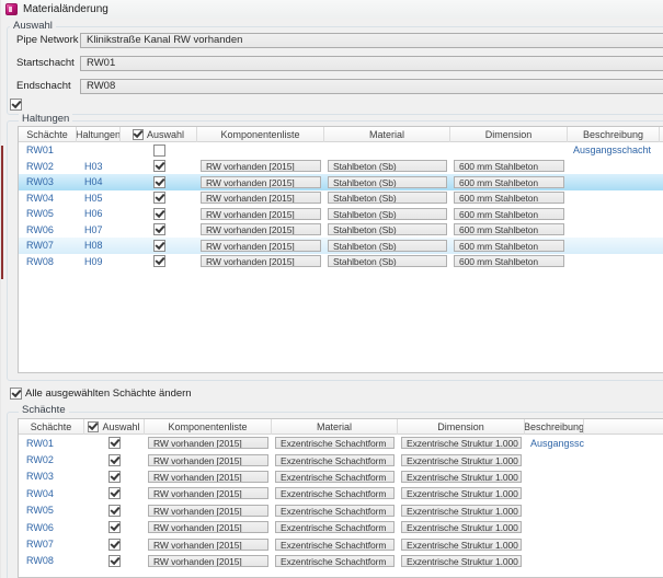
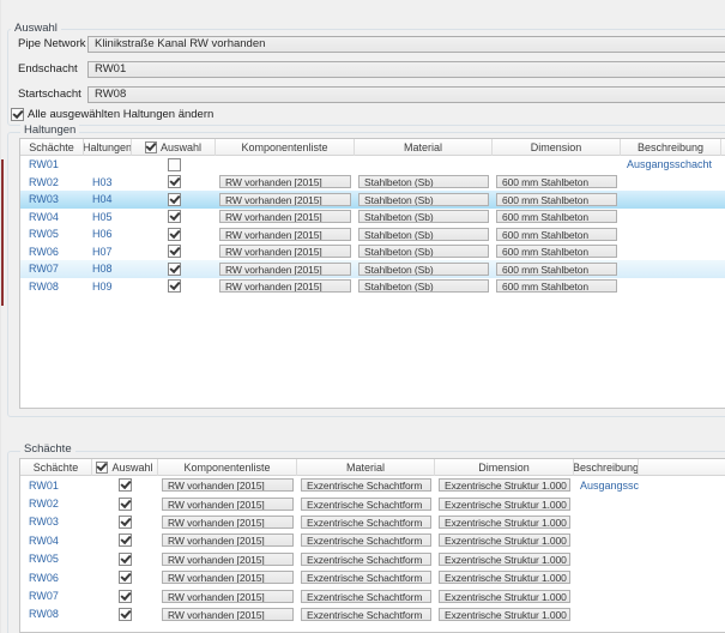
- Materialänderung
  Auswahl
  Pipe Network
  Klinikstraße Kanal RW vorhanden
- Startschacht
+ Endschacht
  RW01
- Endschacht
+ Startschacht
  RW08
+ Alle ausgewählten Haltungen ändern
  Haltungen
  Schächte
  Haltungen
  Auswahl
  Komponentenliste
  Material
  Dimension
  Beschreibung
  RW01
  Ausgangsschacht
  RW02
  H03
  RW vorhanden [2015]
  Stahlbeton (Sb)
  600 mm Stahlbeton
  RW03
  H04
  RW vorhanden [2015]
  Stahlbeton (Sb)
  600 mm Stahlbeton
  RW04
  H05
  RW vorhanden [2015]
  Stahlbeton (Sb)
  600 mm Stahlbeton
  RW05
  H06
  RW vorhanden [2015]
  Stahlbeton (Sb)
  600 mm Stahlbeton
  RW06
  H07
  RW vorhanden [2015]
  Stahlbeton (Sb)
  600 mm Stahlbeton
  RW07
  H08
  RW vorhanden [2015]
  Stahlbeton (Sb)
  600 mm Stahlbeton
  RW08
  H09
  RW vorhanden [2015]
  Stahlbeton (Sb)
  600 mm Stahlbeton
- Alle ausgewählten Schächte ändern
  Schächte
  Schächte
  Auswahl
  Komponentenliste
  Material
  Dimension
  Beschreibung
  RW01
  RW vorhanden [2015]
  Exzentrische Schachtform
  Exzentrische Struktur 1.000
  Ausgangssc
  RW02
  RW vorhanden [2015]
  Exzentrische Schachtform
  Exzentrische Struktur 1.000
  RW03
  RW vorhanden [2015]
  Exzentrische Schachtform
  Exzentrische Struktur 1.000
  RW04
  RW vorhanden [2015]
  Exzentrische Schachtform
  Exzentrische Struktur 1.000
  RW05
  RW vorhanden [2015]
  Exzentrische Schachtform
  Exzentrische Struktur 1.000
  RW06
  RW vorhanden [2015]
  Exzentrische Schachtform
  Exzentrische Struktur 1.000
  RW07
  RW vorhanden [2015]
  Exzentrische Schachtform
  Exzentrische Struktur 1.000
  RW08
  RW vorhanden [2015]
  Exzentrische Schachtform
  Exzentrische Struktur 1.000
